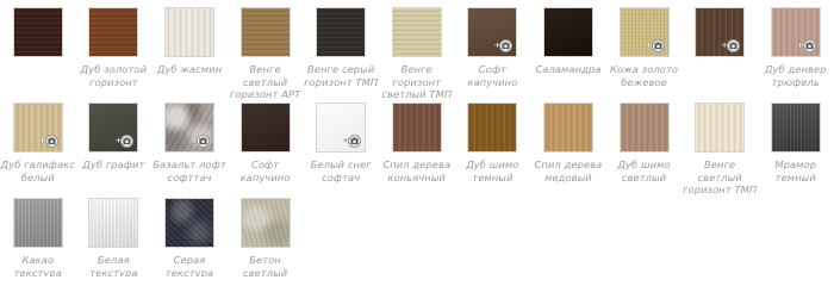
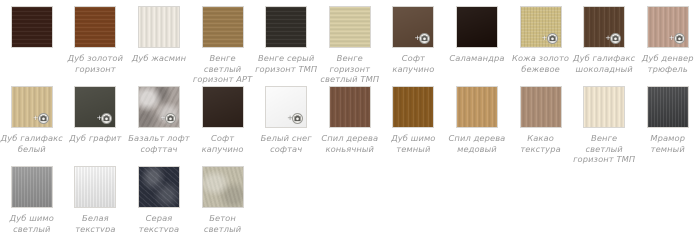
  Дуб золотой горизонт
  Дуб жасмин
  Венге светлый горизонт АРТ
  Венге серый горизонт ТМП
  Венге горизонт светлый ТМП
  +
  Софт капучино
  Саламандра
  +
  Кожа золото бежевое
  +
+ Дуб галифакс шоколадный
  +
  Дуб денвер трюфель
  +
  Дуб галифакс белый
  +
  Дуб графит
  +
  Базальт лофт софттач
  Софт капучино
  +
  Белый снег софтач
  Спил дерева коньячный
  Дуб шимо темный
  Спил дерева медовый
- Дуб шимо светлый
+ Какао текстура
  Венге светлый горизонт ТМП
  Мрамор темный
- Какао текстура
+ Дуб шимо светлый
  Белая текстура
  Серая текстура
  Бетон светлый
